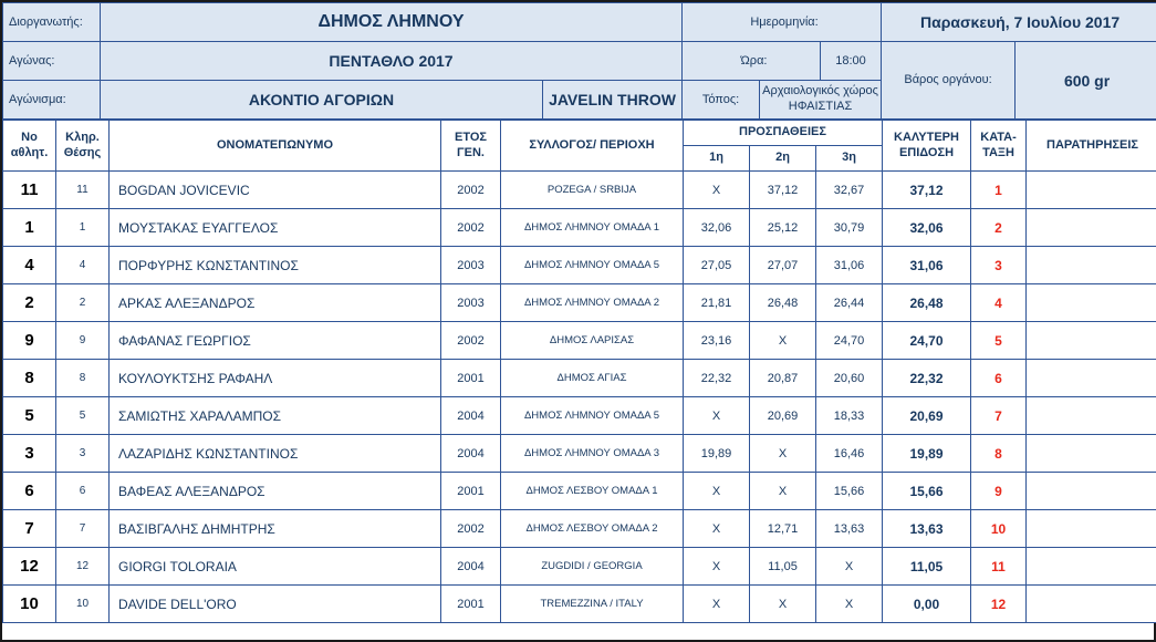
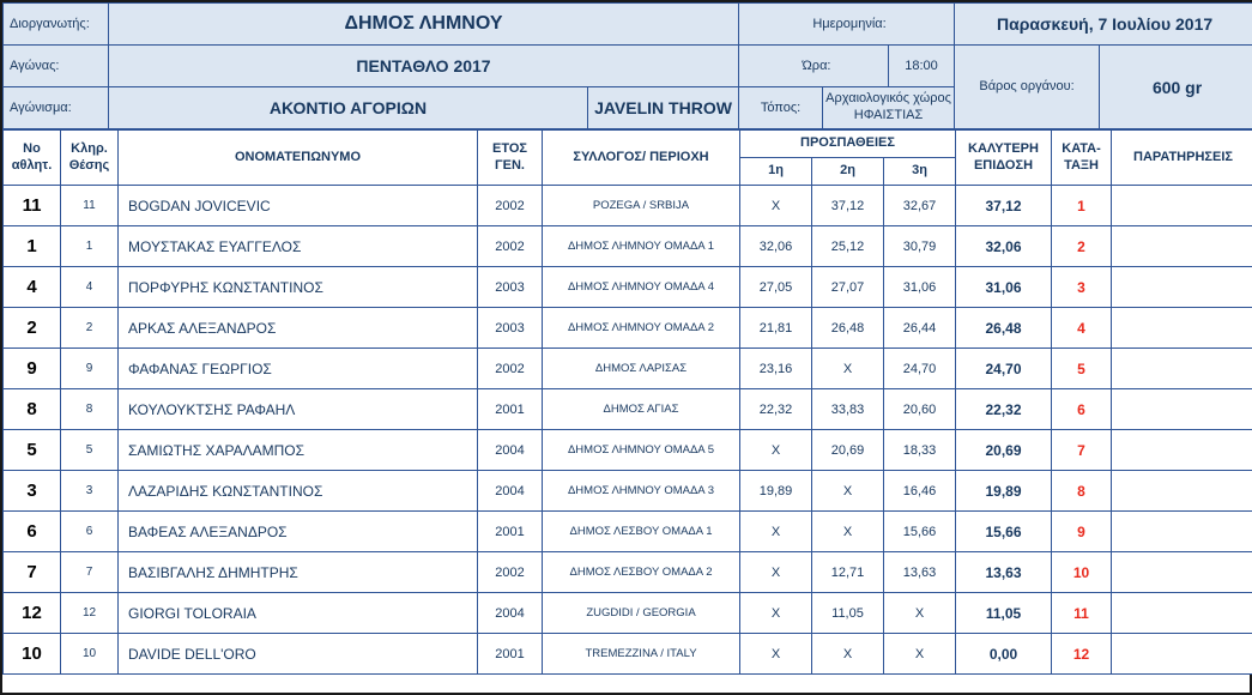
  Διοργανωτής:	ΔΗΜΟΣ ΛΗΜΝΟΥ	Ημερομηνία:	Παρασκευή, 7 Ιουλίου 2017
  Αγώνας:	ΠΕΝΤΑΘΛΟ 2017	Ώρα:	18:00	Βάρος οργάνου:	600 gr
  Αγώνισμα:	ΑΚΟΝΤΙΟ ΑΓΟΡΙΩΝ	JAVELIN THROW	Τόπος:	Αρχαιολογικός χώρος ΗΦΑΙΣΤΙΑΣ
  Νο αθλητ.	Κληρ. Θέσης	ΟΝΟΜΑΤΕΠΩΝΥΜΟ	ΕΤΟΣ ΓΕΝ.	ΣΥΛΛΟΓΟΣ/ ΠΕΡΙΟΧΗ	ΠΡΟΣΠΑΘΕΙΕΣ	ΚΑΛΥΤΕΡΗ ΕΠΙΔΟΣΗ	ΚΑΤΑ- ΤΑΞΗ	ΠΑΡΑΤΗΡΗΣΕΙΣ
  1η	2η	3η
  11	11	BOGDAN JOVICEVIC	2002	POZEGA / SRBIJA	X	37,12	32,67	37,12	1
  1	1	ΜΟΥΣΤΑΚΑΣ ΕΥΑΓΓΕΛΟΣ	2002	ΔΗΜΟΣ ΛΗΜΝΟΥ ΟΜΑΔΑ 1	32,06	25,12	30,79	32,06	2
- 4	4	ΠΟΡΦΥΡΗΣ ΚΩΝΣΤΑΝΤΙΝΟΣ	2003	ΔΗΜΟΣ ΛΗΜΝΟΥ ΟΜΑΔΑ 5	27,05	27,07	31,06	31,06	3
+ 4	4	ΠΟΡΦΥΡΗΣ ΚΩΝΣΤΑΝΤΙΝΟΣ	2003	ΔΗΜΟΣ ΛΗΜΝΟΥ ΟΜΑΔΑ 4	27,05	27,07	31,06	31,06	3
  2	2	ΑΡΚΑΣ ΑΛΕΞΑΝΔΡΟΣ	2003	ΔΗΜΟΣ ΛΗΜΝΟΥ ΟΜΑΔΑ 2	21,81	26,48	26,44	26,48	4
  9	9	ΦΑΦΑΝΑΣ ΓΕΩΡΓΙΟΣ	2002	ΔΗΜΟΣ ΛΑΡΙΣΑΣ	23,16	X	24,70	24,70	5
- 8	8	ΚΟΥΛΟΥΚΤΣΗΣ ΡΑΦΑΗΛ	2001	ΔΗΜΟΣ ΑΓΙΑΣ	22,32	20,87	20,60	22,32	6
+ 8	8	ΚΟΥΛΟΥΚΤΣΗΣ ΡΑΦΑΗΛ	2001	ΔΗΜΟΣ ΑΓΙΑΣ	22,32	33,83	20,60	22,32	6
  5	5	ΣΑΜΙΩΤΗΣ ΧΑΡΑΛΑΜΠΟΣ	2004	ΔΗΜΟΣ ΛΗΜΝΟΥ ΟΜΑΔΑ 5	X	20,69	18,33	20,69	7
  3	3	ΛΑΖΑΡΙΔΗΣ ΚΩΝΣΤΑΝΤΙΝΟΣ	2004	ΔΗΜΟΣ ΛΗΜΝΟΥ ΟΜΑΔΑ 3	19,89	X	16,46	19,89	8
  6	6	ΒΑΦΕΑΣ ΑΛΕΞΑΝΔΡΟΣ	2001	ΔΗΜΟΣ ΛΕΣΒΟΥ ΟΜΑΔΑ 1	X	X	15,66	15,66	9
  7	7	ΒΑΣΙΒΓΑΛΗΣ ΔΗΜΗΤΡΗΣ	2002	ΔΗΜΟΣ ΛΕΣΒΟΥ ΟΜΑΔΑ 2	X	12,71	13,63	13,63	10
  12	12	GIORGI TOLORAIA	2004	ZUGDIDI / GEORGIA	X	11,05	X	11,05	11
  10	10	DAVIDE DELL'ORO	2001	TREMEZZINA / ITALY	X	X	X	0,00	12
